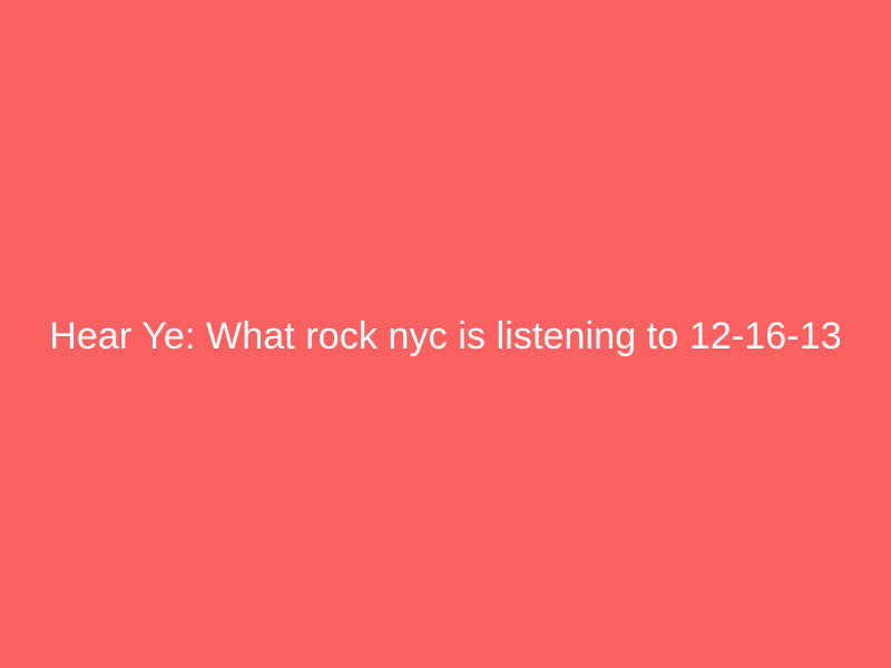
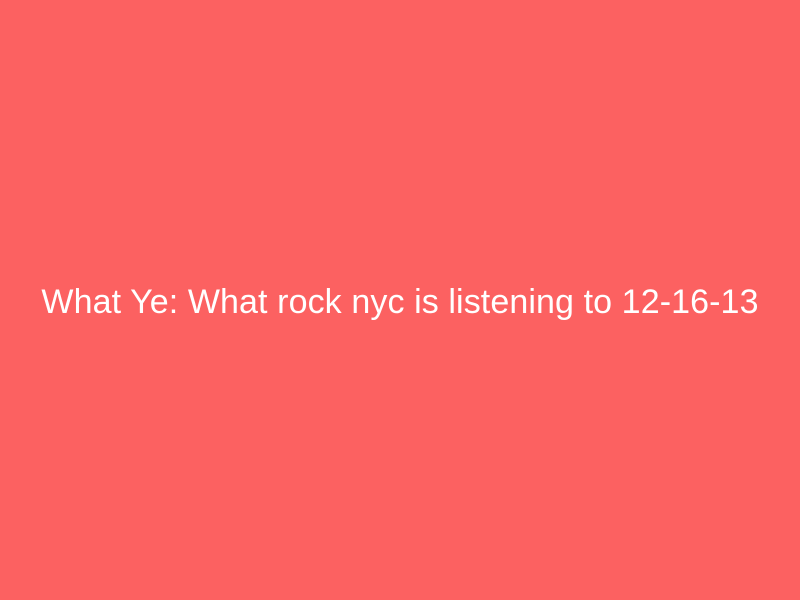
- Hear Ye: What rock nyc is listening to 12-16-13
+ What Ye: What rock nyc is listening to 12-16-13
